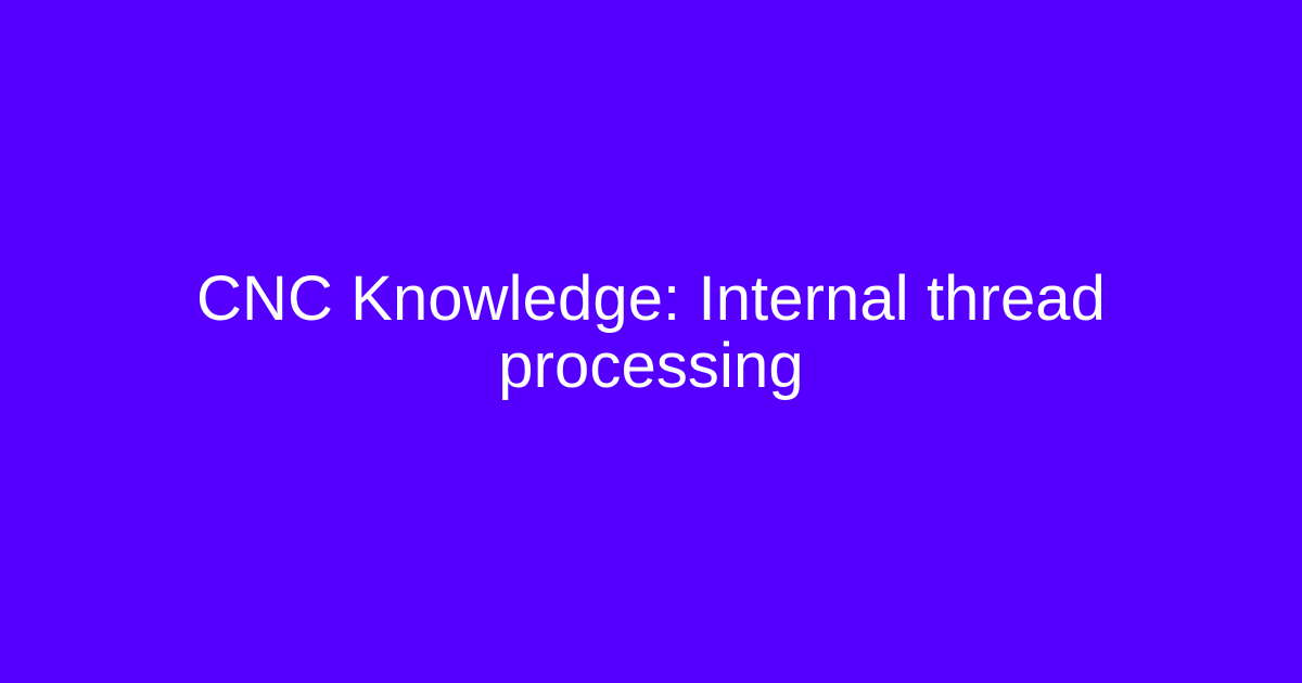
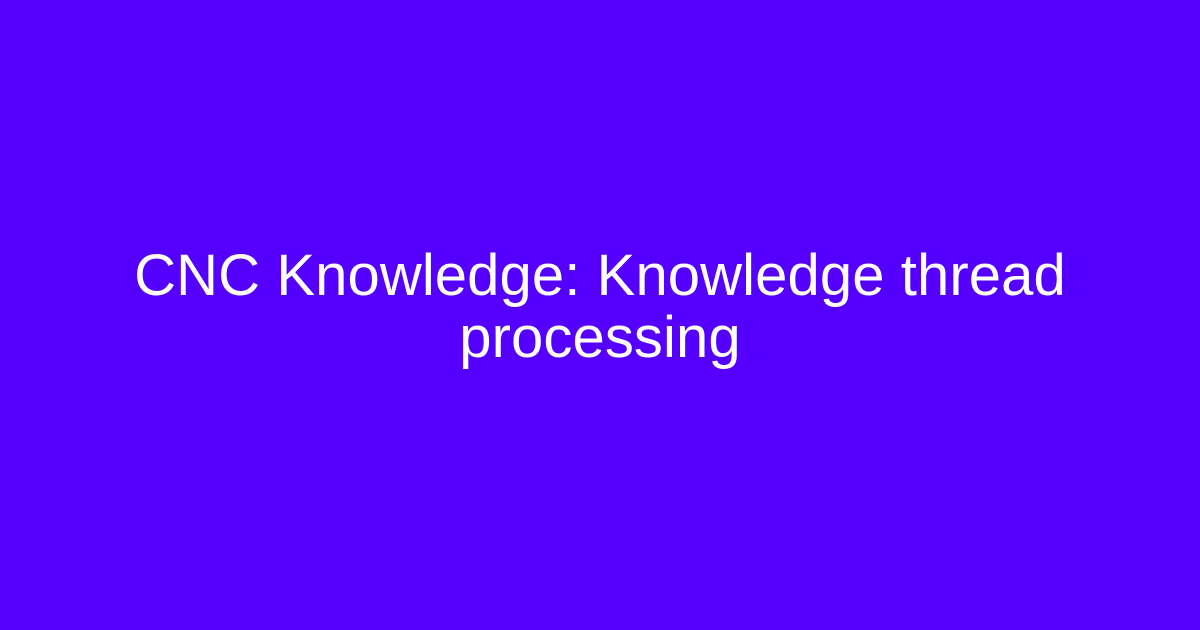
- CNC Knowledge: Internal thread processing
+ CNC Knowledge: Knowledge thread processing
